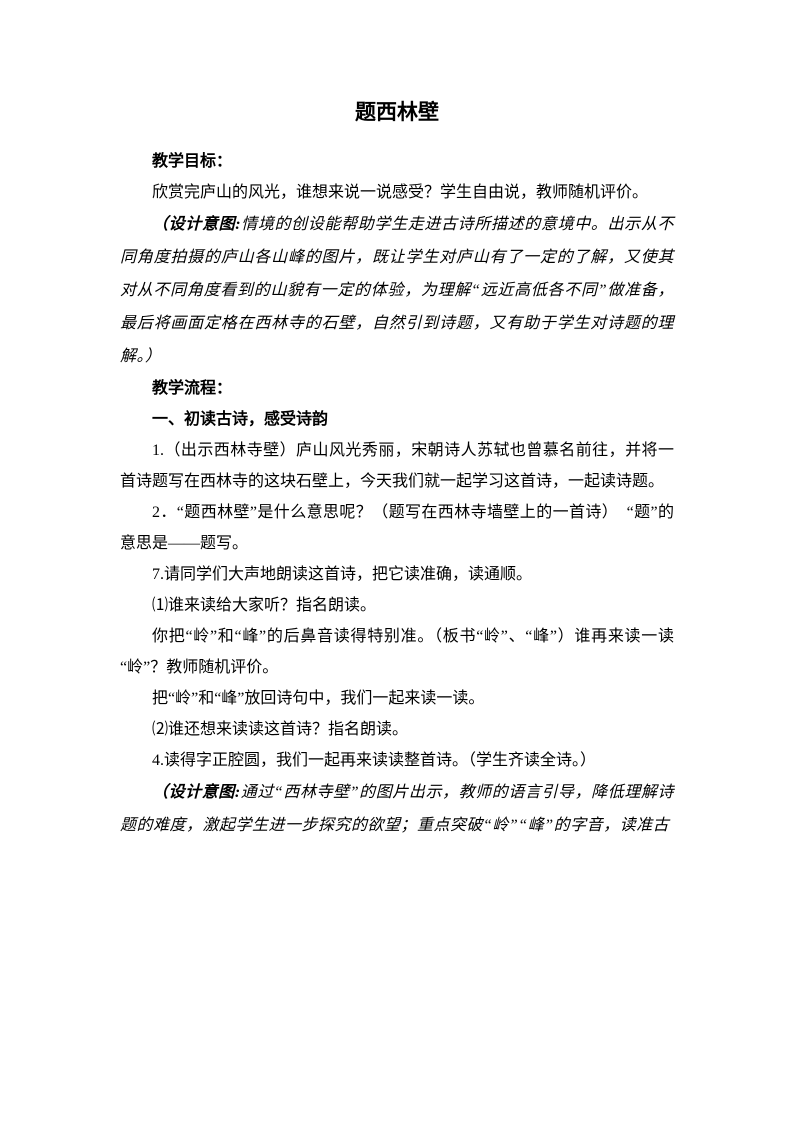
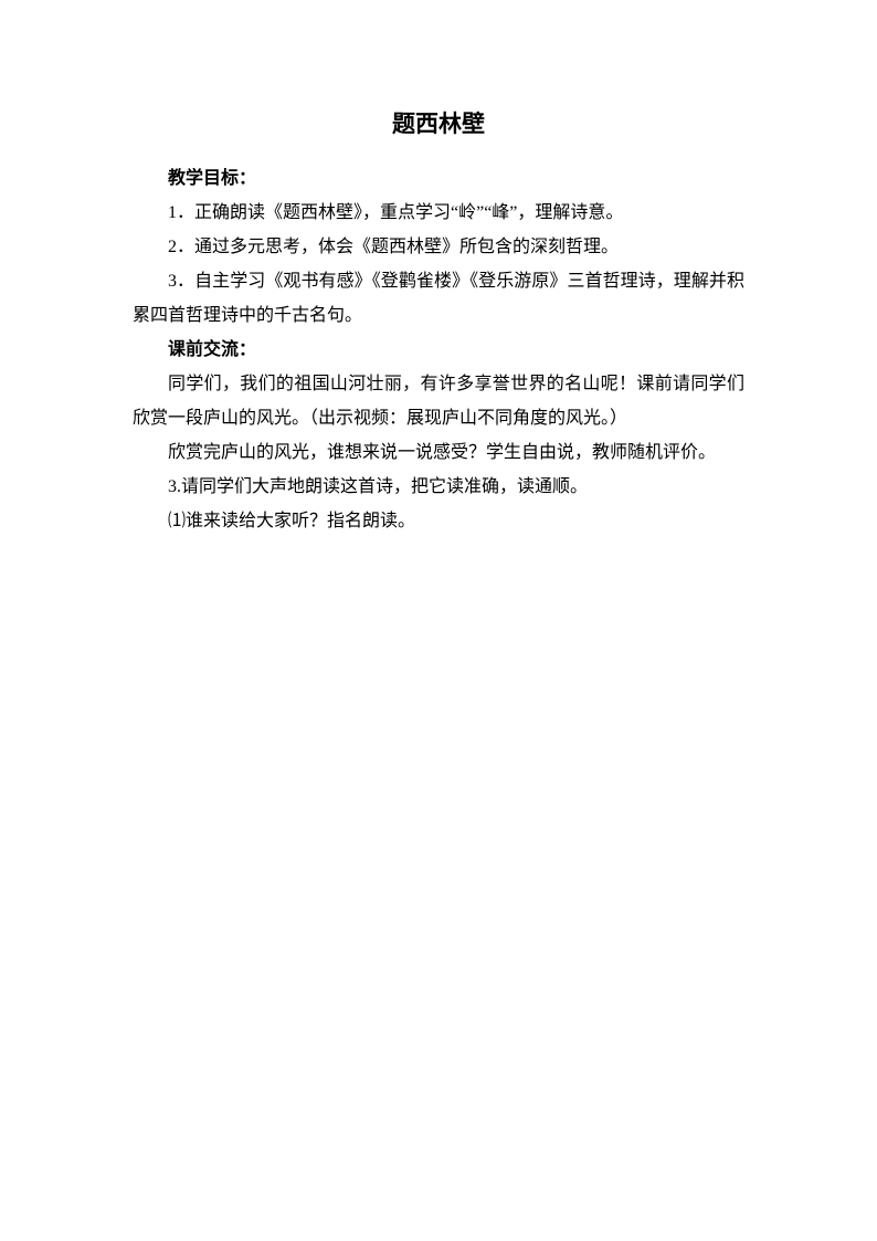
  题西林壁
  教学目标：
+ 1．正确朗读《题西林壁》，重点学习“岭”“峰”，理解诗意。
+ 2．通过多元思考，体会《题西林壁》所包含的深刻哲理。
+ 3．自主学习《观书有感》《登鹳雀楼》《登乐游原》三首哲理诗，理解并积累四首哲理诗中的千古名句。
+ 课前交流：
+ 同学们，我们的祖国山河壮丽，有许多享誉世界的名山呢！课前请同学们欣赏一段庐山的风光。（出示视频：展现庐山不同角度的风光。）
  欣赏完庐山的风光，谁想来说一说感受？学生自由说，教师随机评价。
- （设计意图:情境的创设能帮助学生走进古诗所描述的意境中。出示从不同角度拍摄的庐山各山峰的图片，既让学生对庐山有了一定的了解，又使其对从不同角度看到的山貌有一定的体验，为理解“远近高低各不同”做准备，最后将画面定格在西林寺的石壁，自然引到诗题，又有助于学生对诗题的理解。）
- 教学流程：
- 一、初读古诗，感受诗韵
- 1.（出示西林寺壁）庐山风光秀丽，宋朝诗人苏轼也曾慕名前往，并将一首诗题写在西林寺的这块石壁上，今天我们就一起学习这首诗，一起读诗题。
- 2．“题西林壁”是什么意思呢？（题写在西林寺墙壁上的一首诗） “题”的意思是——题写。
- 7.请同学们大声地朗读这首诗，把它读准确，读通顺。
+ 3.请同学们大声地朗读这首诗，把它读准确，读通顺。
  ⑴谁来读给大家听？指名朗读。
- 你把“岭”和“峰”的后鼻音读得特别准。（板书“岭”、“峰”）谁再来读一读“岭”？教师随机评价。
- 把“岭”和“峰”放回诗句中，我们一起来读一读。
- ⑵谁还想来读读这首诗？指名朗读。
- 4.读得字正腔圆，我们一起再来读读整首诗。（学生齐读全诗。）
- （设计意图:通过“西林寺壁”的图片出示，教师的语言引导，降低理解诗题的难度，激起学生进一步探究的欲望；重点突破“岭”“峰”的字音，读准古
